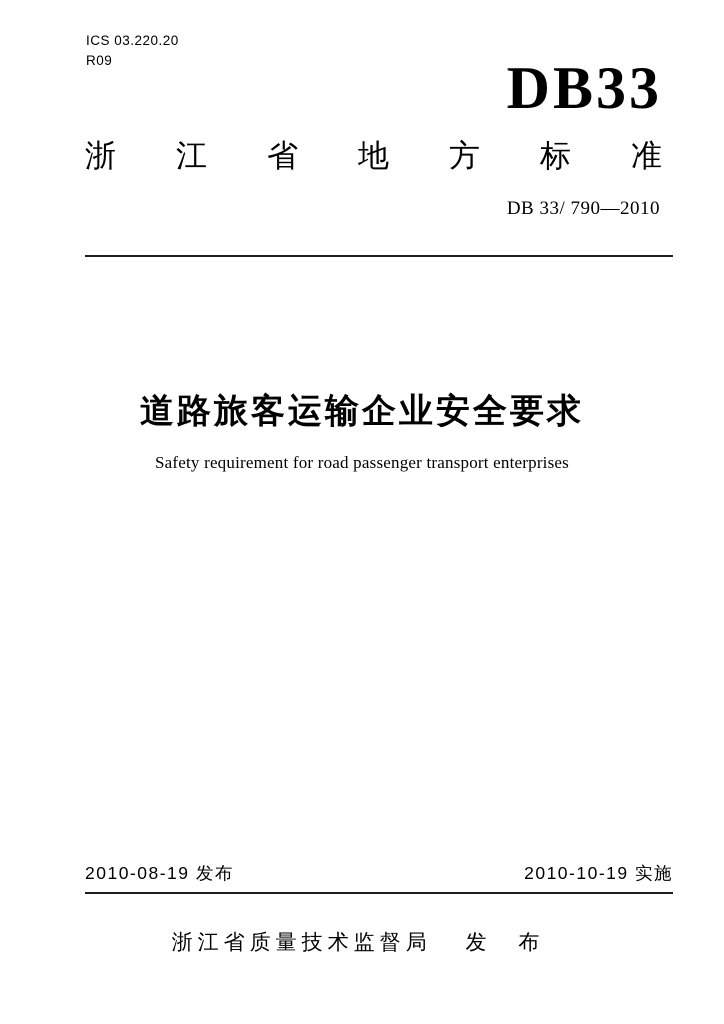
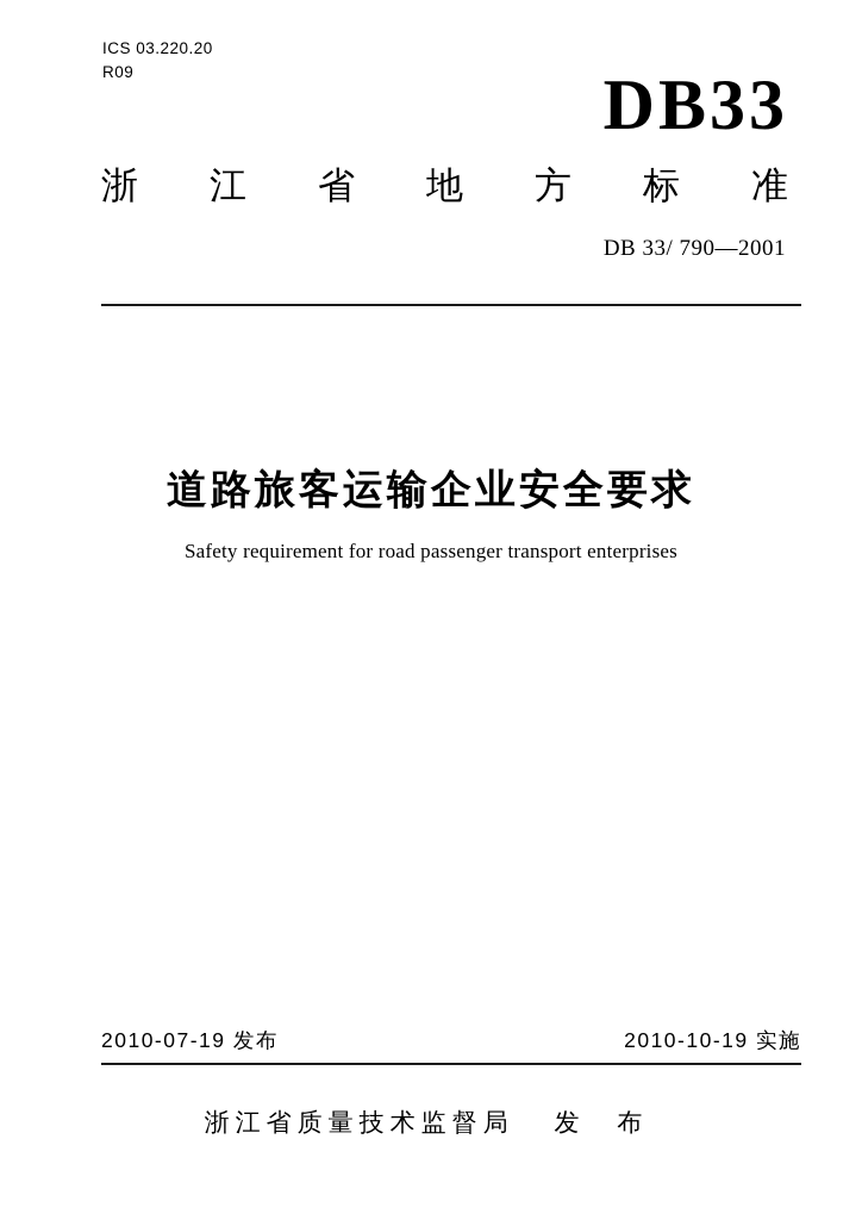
  ICS 03.220.20
  R09
  DB33
  浙江省地方标准
- DB 33/ 790—2010
+ DB 33/ 790—2001
  道路旅客运输企业安全要求
  Safety requirement for road passenger transport enterprises
- 2010-08-19 发布
+ 2010-07-19 发布
  2010-10-19 实施
  浙江省质量技术监督局 发 布
